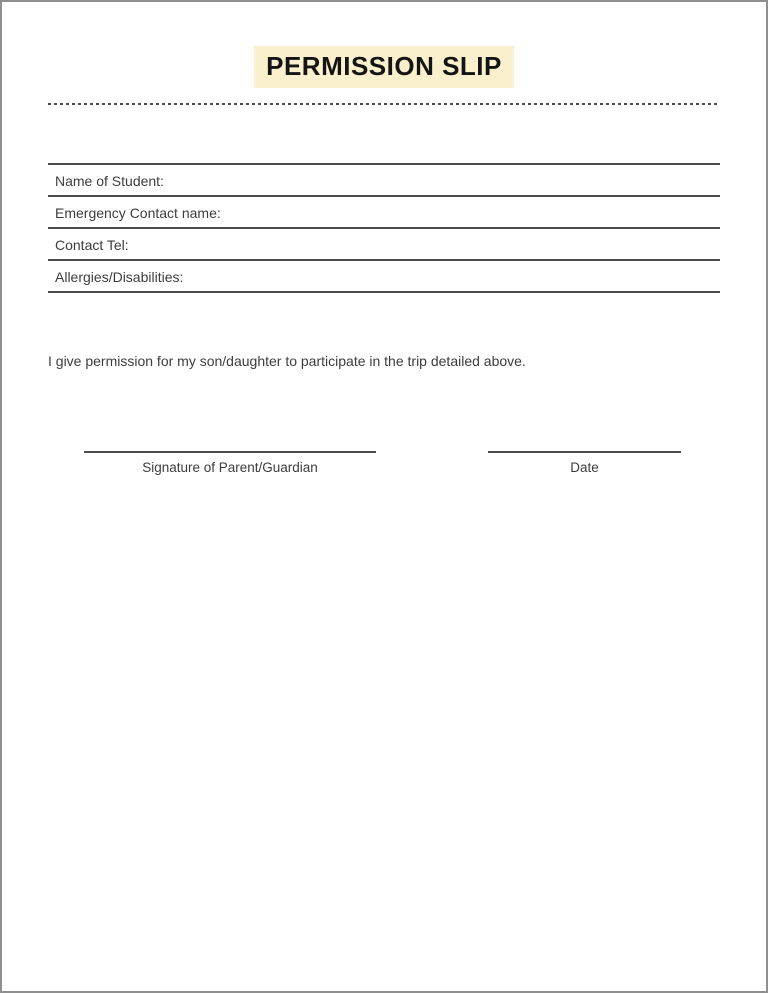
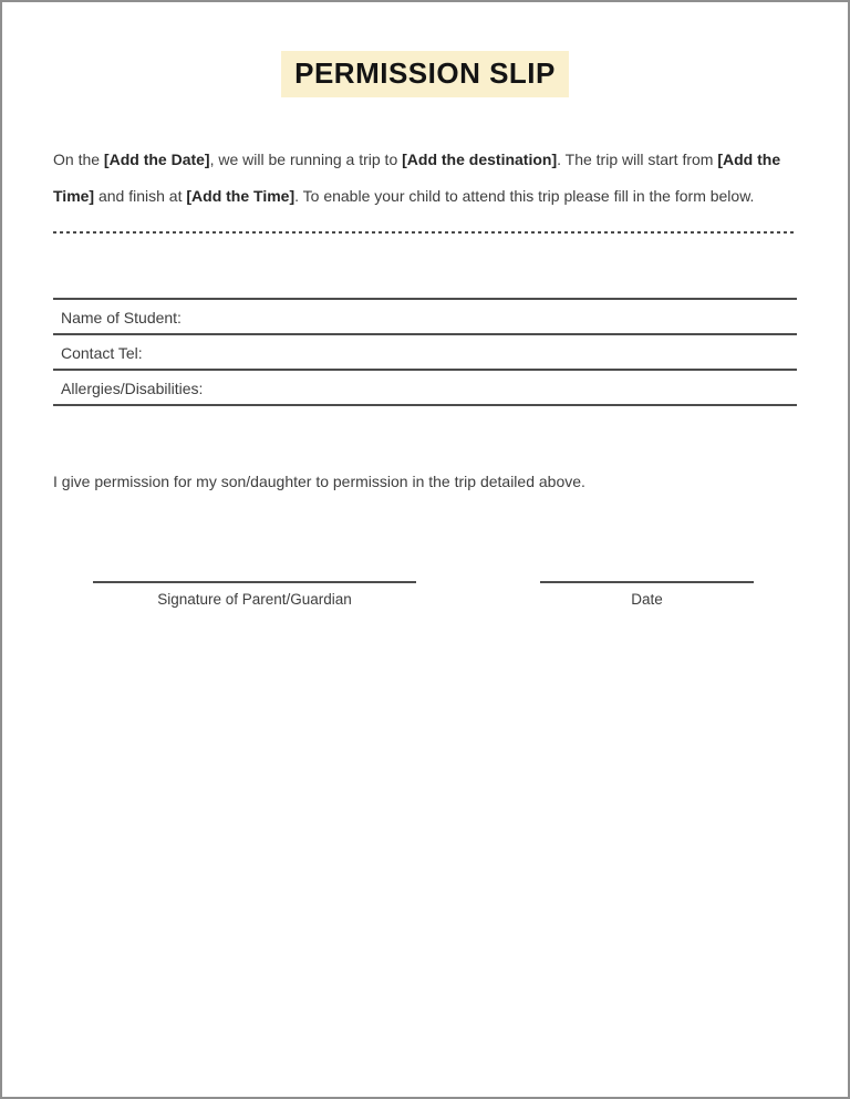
  PERMISSION SLIP
+ On the [Add the Date], we will be running a trip to [Add the destination]. The trip will start from [Add the Time] and finish at [Add the Time]. To enable your child to attend this trip please fill in the form below.
  Name of Student:
- Emergency Contact name:
  Contact Tel:
  Allergies/Disabilities:
- I give permission for my son/daughter to participate in the trip detailed above.
+ I give permission for my son/daughter to permission in the trip detailed above.
  Signature of Parent/Guardian
  Date
